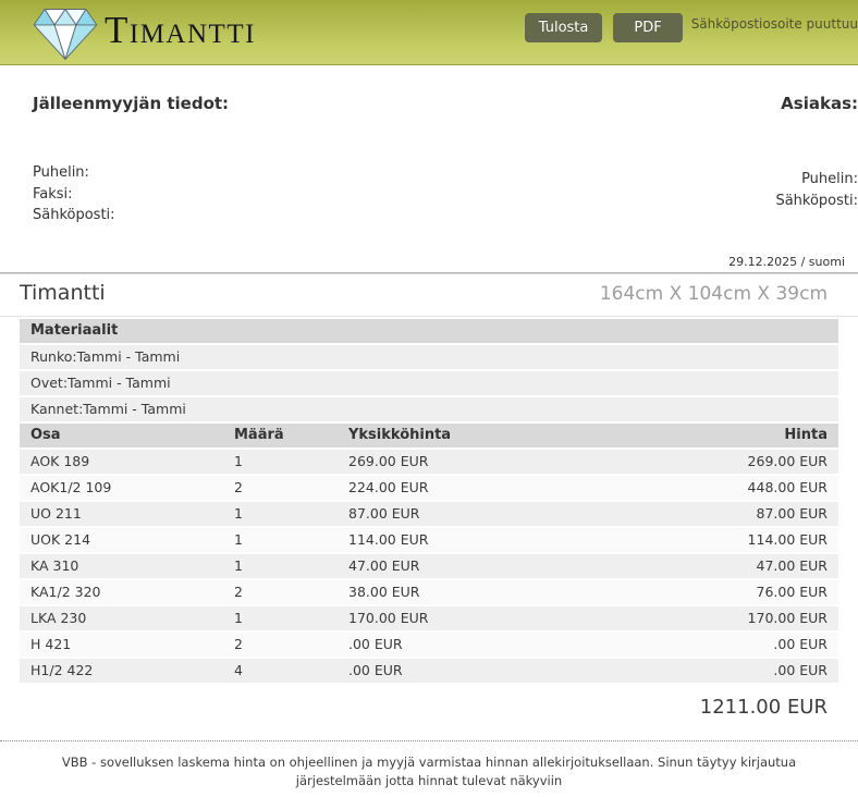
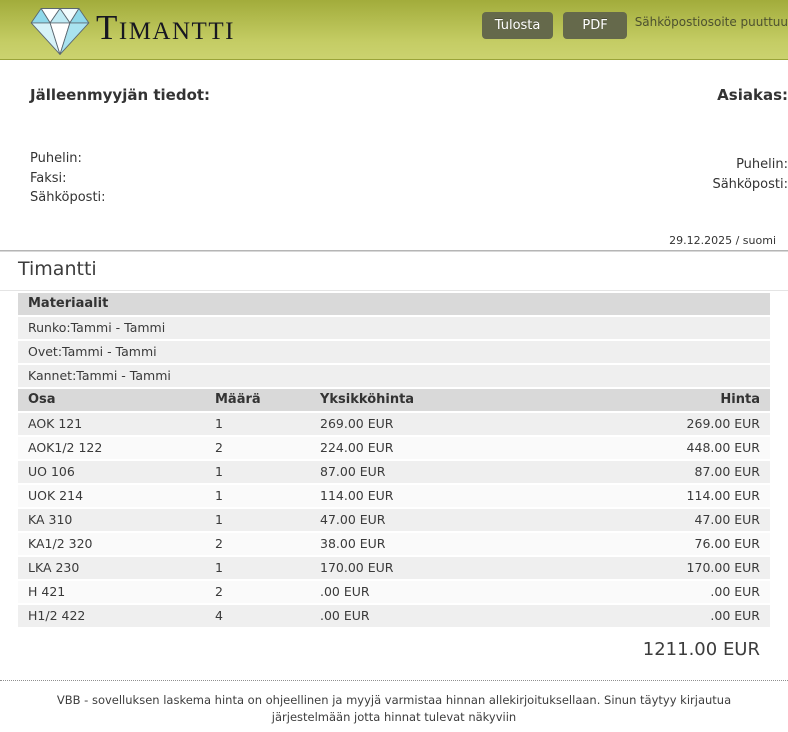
  Timantti
  Tulosta
  PDF
  Sähköpostiosoite puuttuu
  Jälleenmyyjän tiedot:
  Puhelin:
  Faksi:
  Sähköposti:
  Asiakas:
  Puhelin:
  Sähköposti:
  29.12.2025 / suomi
  Timantti
- 164cm X 104cm X 39cm
  Materiaalit
  Runko:Tammi - Tammi
  Ovet:Tammi - Tammi
  Kannet:Tammi - Tammi
  Osa	Määrä	Yksikköhinta	Hinta
- AOK 189	1	269.00 EUR	269.00 EUR
+ AOK 121	1	269.00 EUR	269.00 EUR
- AOK1/2 109	2	224.00 EUR	448.00 EUR
+ AOK1/2 122	2	224.00 EUR	448.00 EUR
- UO 211	1	87.00 EUR	87.00 EUR
+ UO 106	1	87.00 EUR	87.00 EUR
  UOK 214	1	114.00 EUR	114.00 EUR
  KA 310	1	47.00 EUR	47.00 EUR
  KA1/2 320	2	38.00 EUR	76.00 EUR
  LKA 230	1	170.00 EUR	170.00 EUR
  H 421	2	.00 EUR	.00 EUR
  H1/2 422	4	.00 EUR	.00 EUR
  1211.00 EUR
  VBB - sovelluksen laskema hinta on ohjeellinen ja myyjä varmistaa hinnan allekirjoituksellaan. Sinun täytyy kirjautua järjestelmään jotta hinnat tulevat näkyviin
